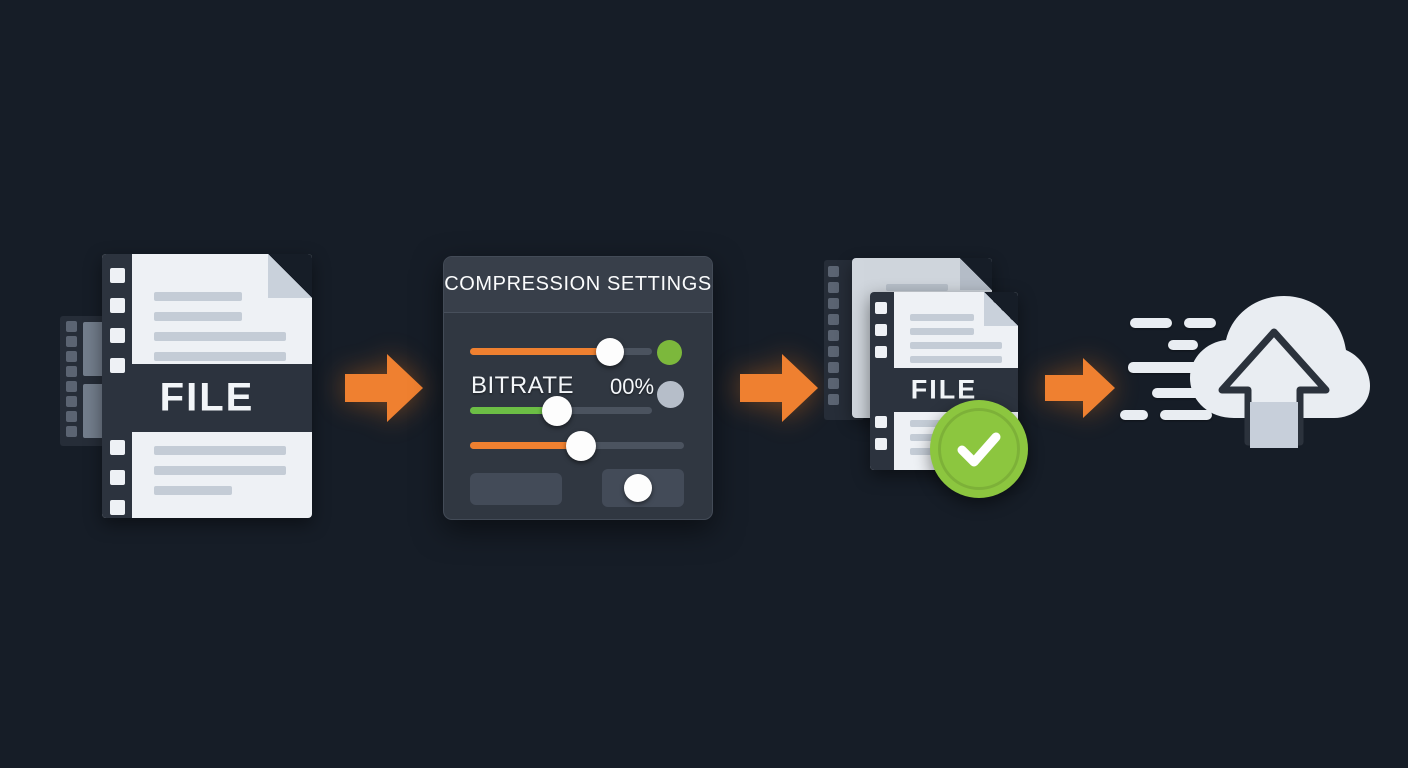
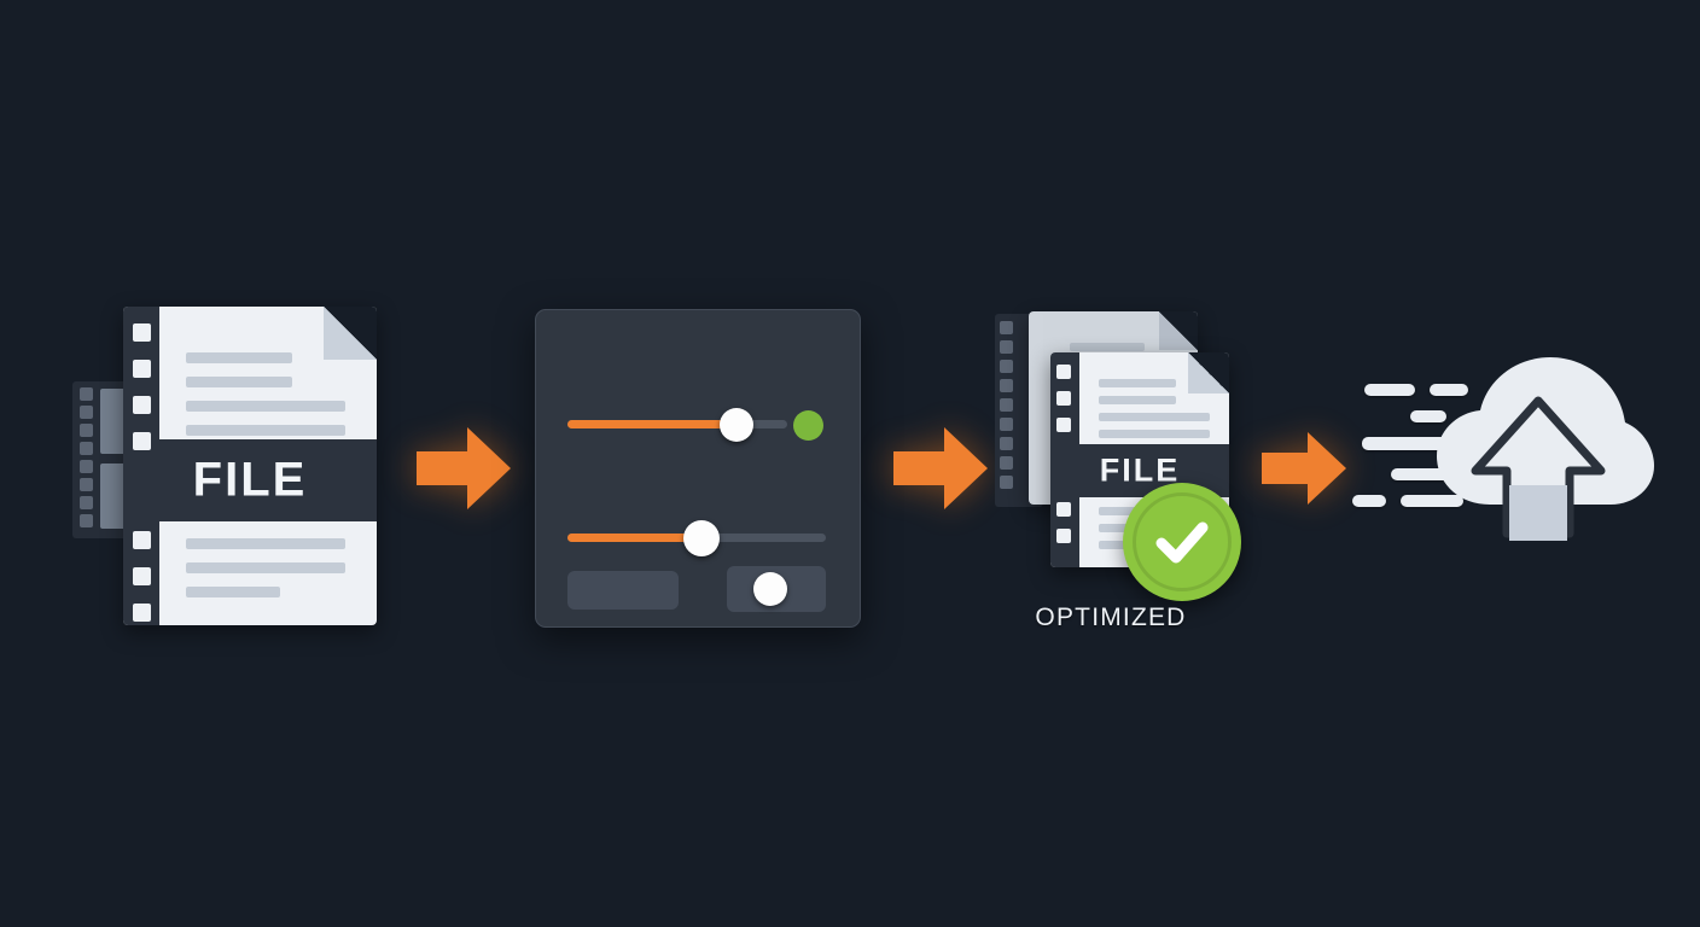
  FILE
- COMPRESSION SETTINGS
- BITRATE
- 00%
  FILE
+ OPTIMIZED
